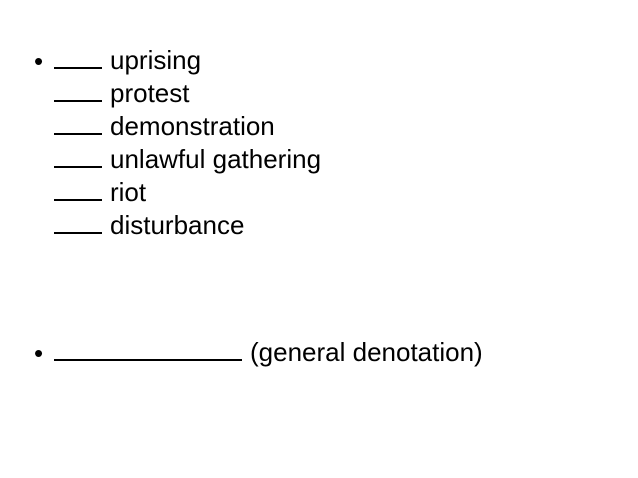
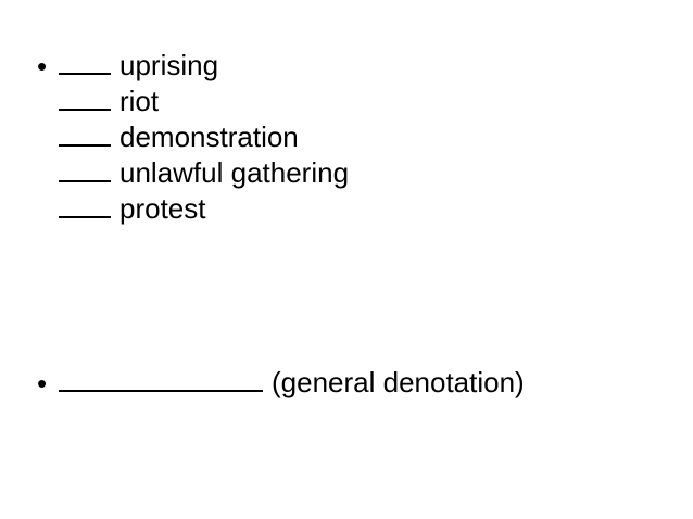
  •
  uprising
- protest
+ riot
  demonstration
  unlawful gathering
- riot
+ protest
- disturbance
  •
  (general denotation)
